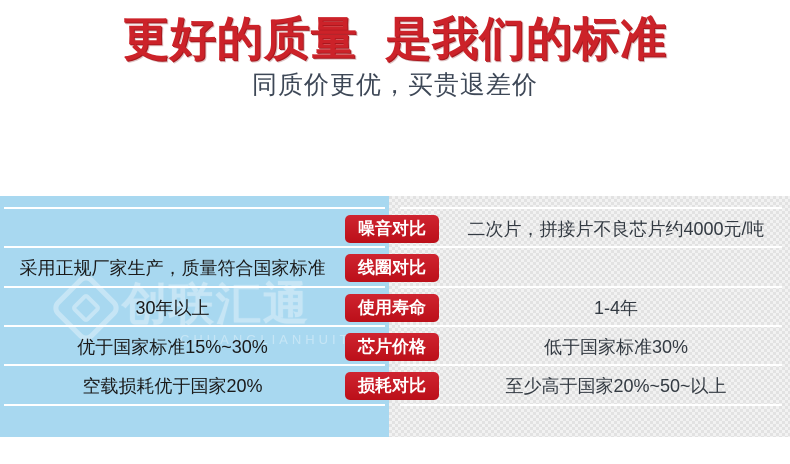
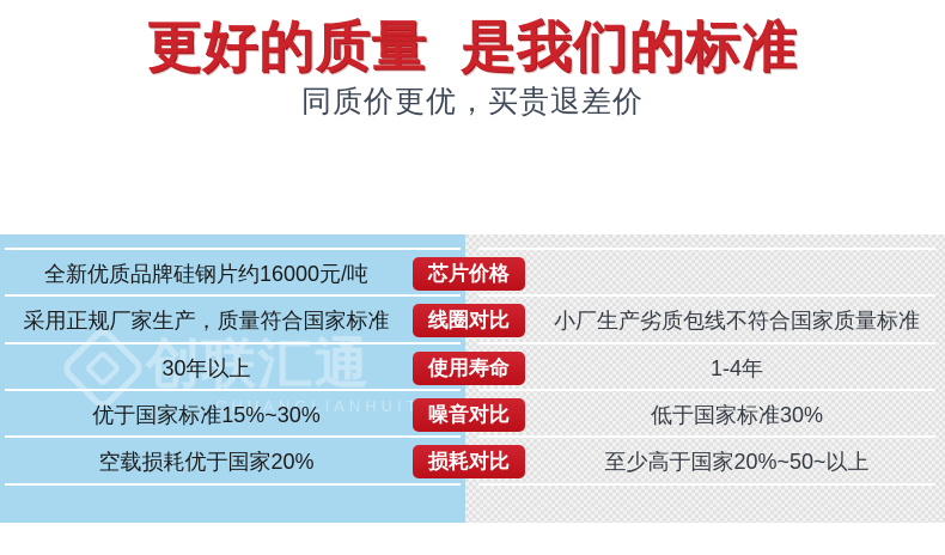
  更好的质量 是我们的标准
  同质价更优，买贵退差价
  创联汇通
  CHUANGLIANHUI
+ 全新优质品牌硅钢片约16000元/吨
- 噪音对比
+ 芯片价格
- 二次片，拼接片不良芯片约4000元/吨
  采用正规厂家生产，质量符合国家标准
  线圈对比
+ 小厂生产劣质包线不符合国家质量标准
  30年以上
  使用寿命
  1-4年
  优于国家标准15%~30%
- 芯片价格
+ 噪音对比
  低于国家标准30%
  空载损耗优于国家20%
  损耗对比
  至少高于国家20%~50~以上
